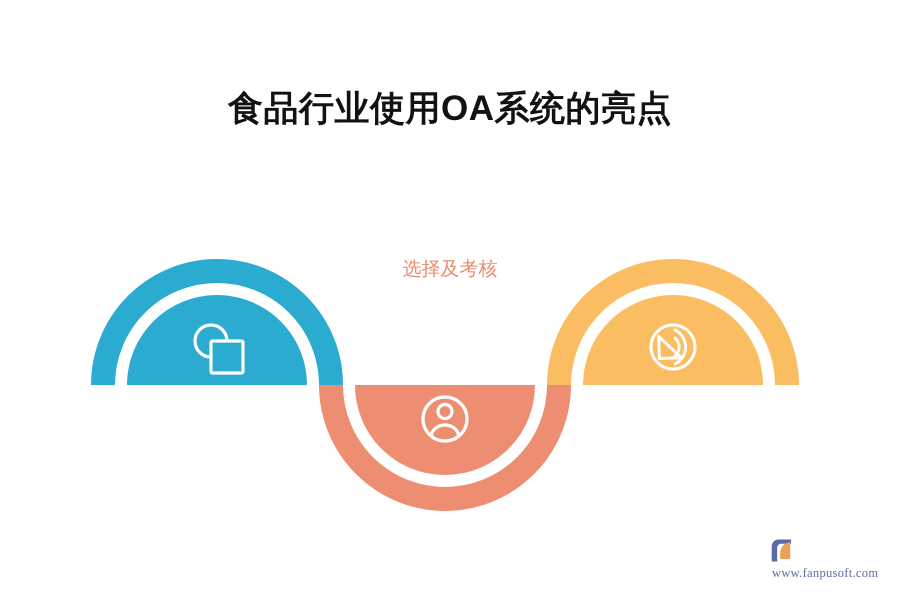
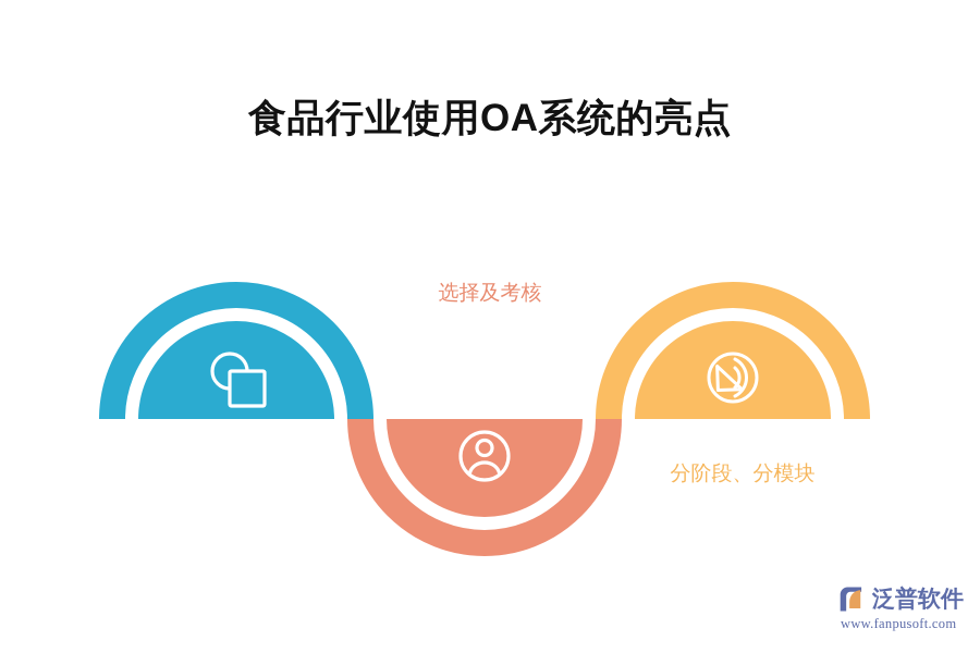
  食品行业使用OA系统的亮点
  选择及考核
+ 分阶段、分模块
+ 泛普软件
  www.fanpusoft.com
